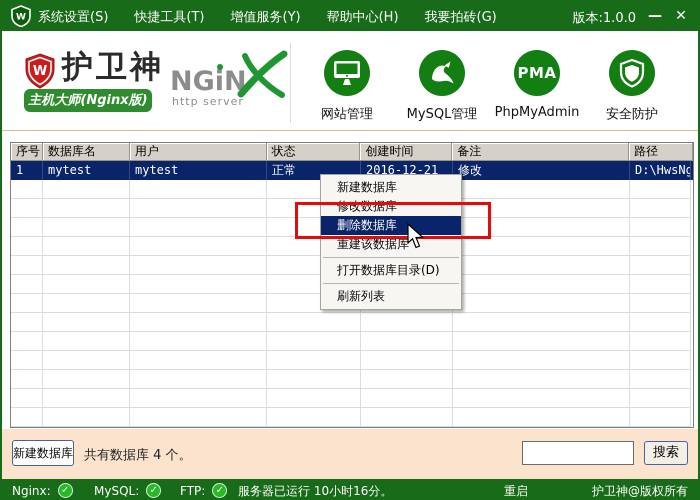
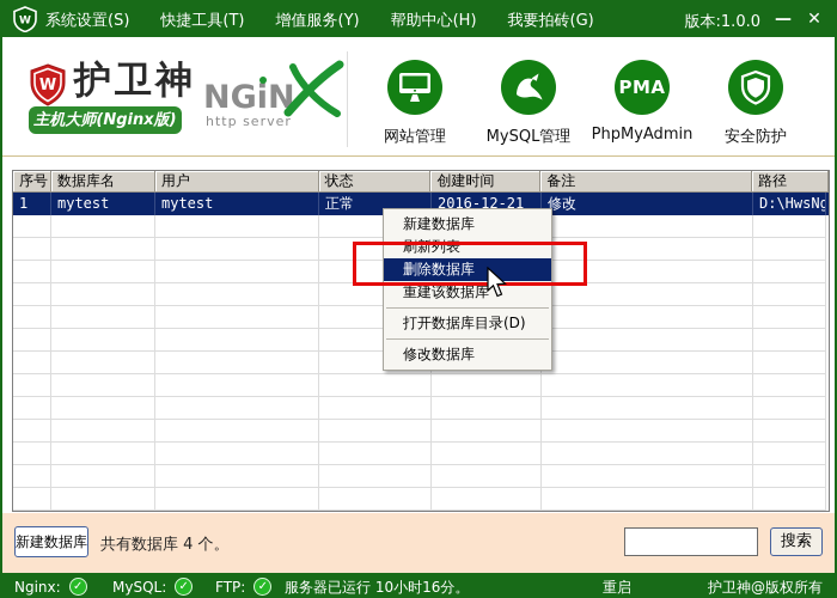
  W
  系统设置(S)
  快捷工具(T)
  增值服务(Y)
  帮助中心(H)
  我要拍砖(G)
  版本:1.0.0
  —
  ✕
  W
  护卫神
  主机大师(Nginx版)
  NGiN
  http server
  网站管理
  MySQL管理
  PMA
  PhpMyAdmin
  安全防护
  序号
  数据库名
  用户
  状态
  创建时间
  备注
  路径
  1
  mytest
  mytest
  正常
  2016-12-21
  修改
  D:\HwsNg
  新建数据库
- 修改数据库
+ 刷新列表
  删除数据库
  重建该数据库
  打开数据库目录(D)
- 刷新列表
+ 修改数据库
  新建数据库
  共有数据库 4 个。
  搜索
  Nginx:
  ✓
  MySQL:
  ✓
  FTP:
  ✓
  服务器已运行 10小时16分。
  重启
  护卫神@版权所有
